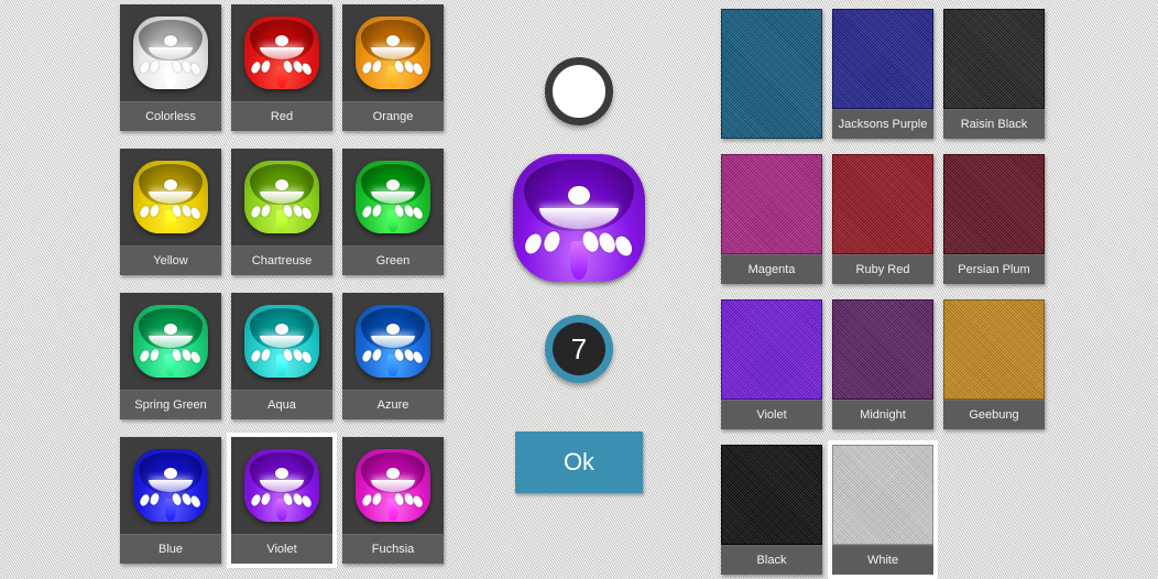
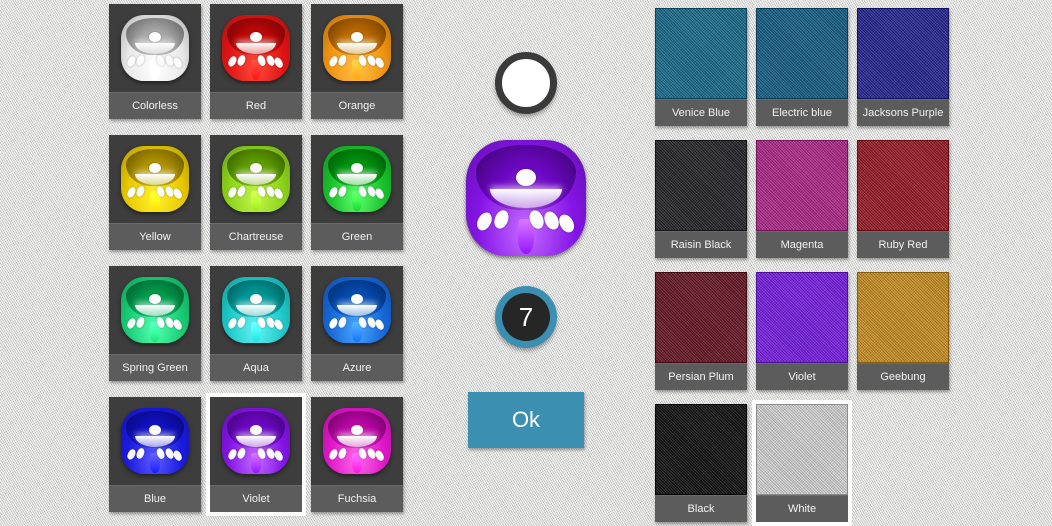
  Colorless
  Red
  Orange
  Yellow
  Chartreuse
  Green
  Spring Green
  Aqua
  Azure
  Blue
  Violet
  Fuchsia
+ Venice Blue
+ Electric blue
  Jacksons Purple
  Raisin Black
  Magenta
  Ruby Red
  Persian Plum
  Violet
- Midnight
  Geebung
  Black
  White
  7
  Ok
